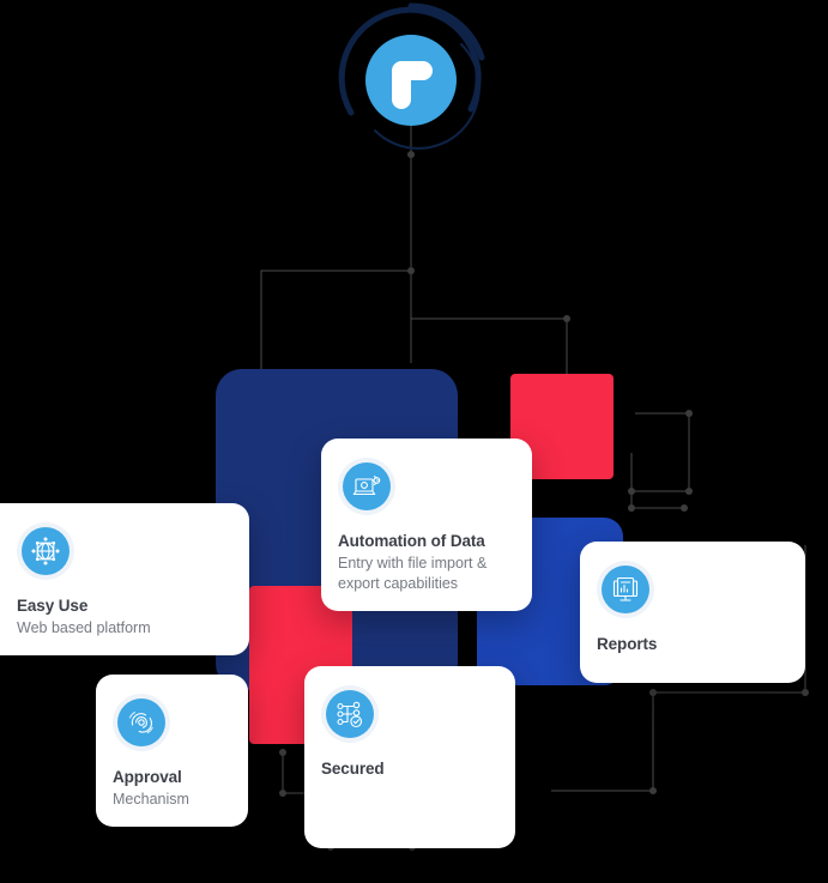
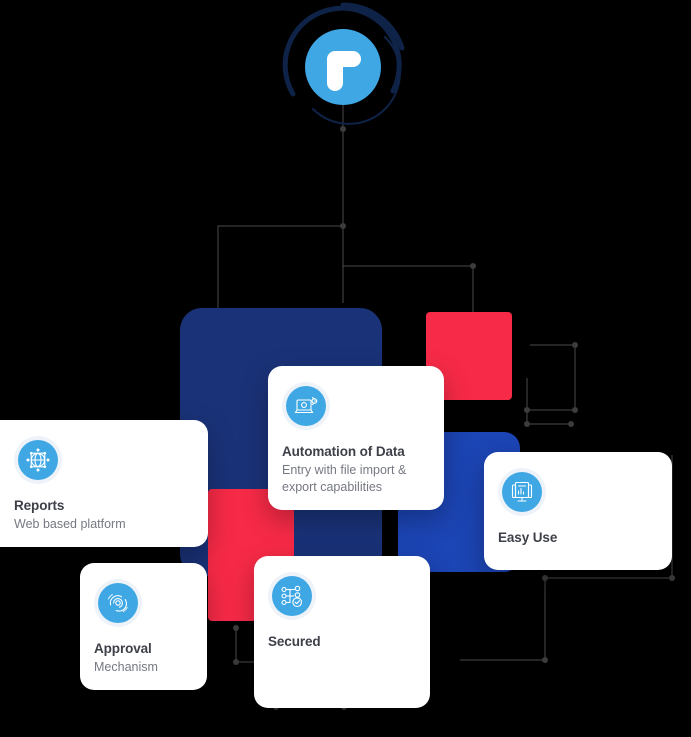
- Easy Use
+ Reports
  Web based platform
  Automation of Data
  Entry with file import & export capabilities
- Reports
+ Easy Use
  Approval
  Mechanism
  Secured
